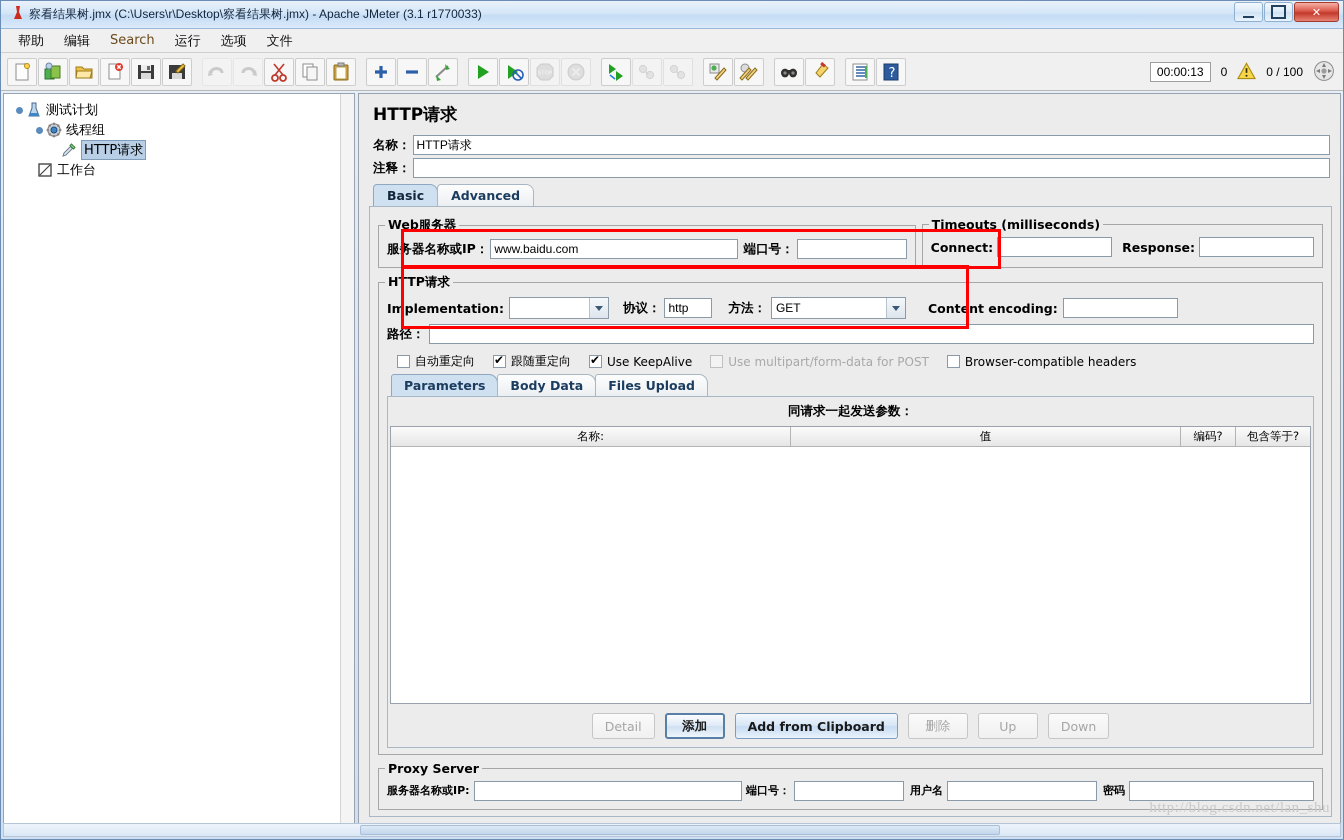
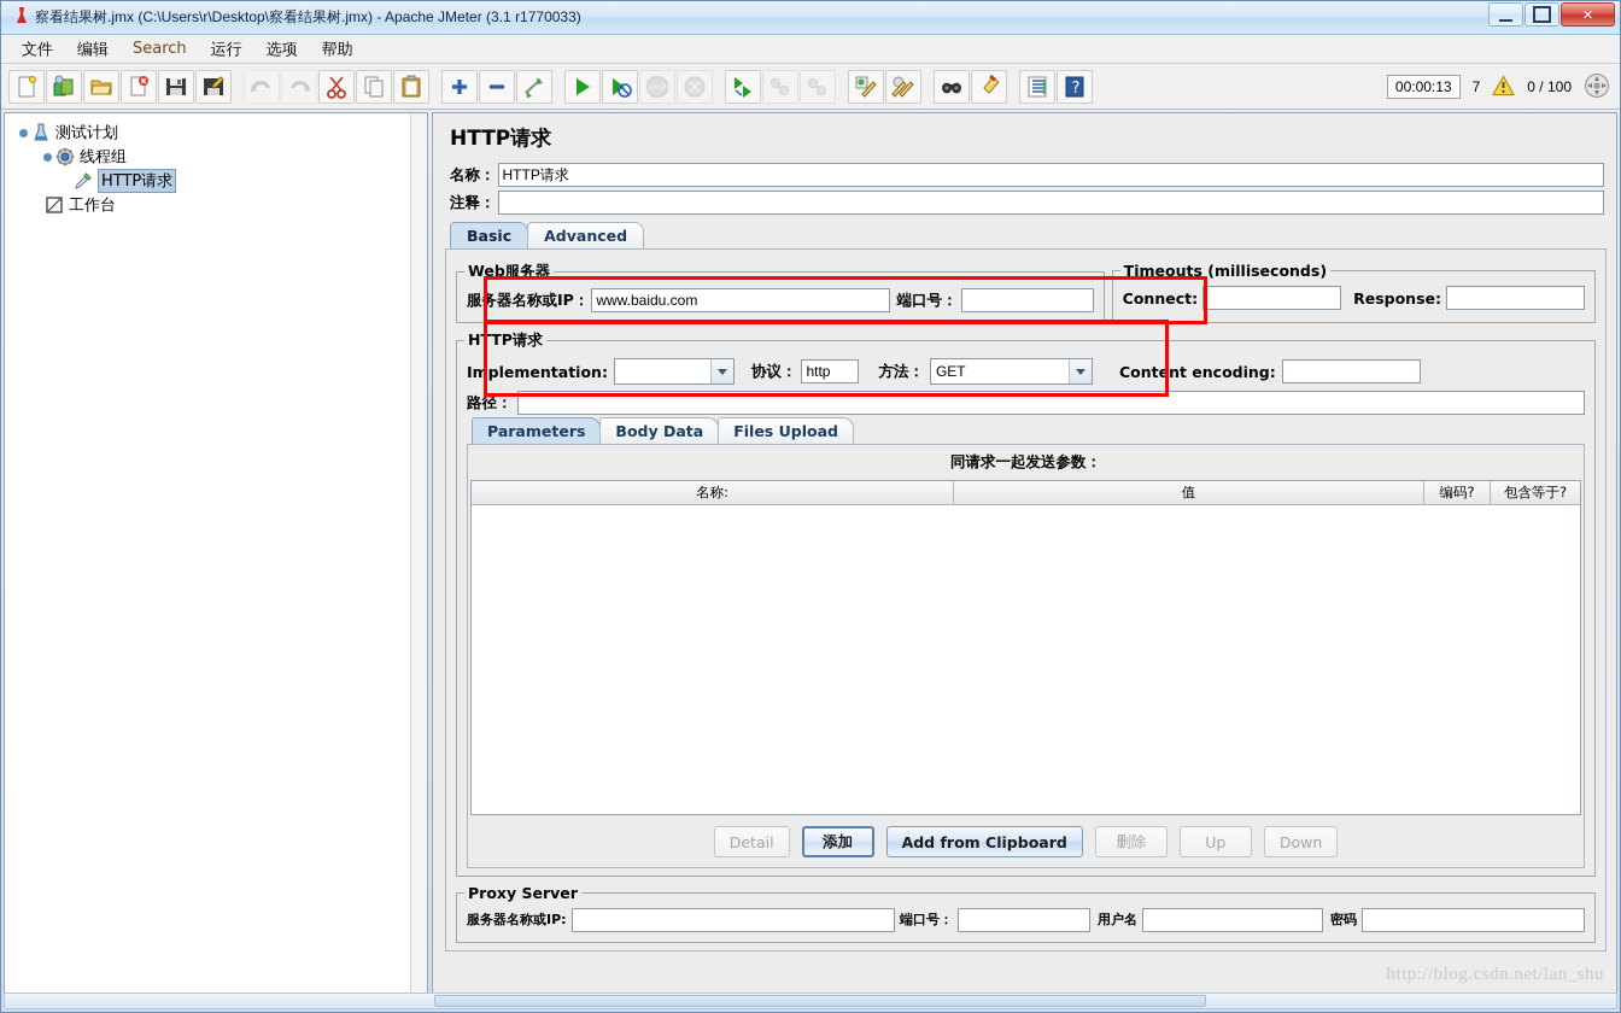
  察看结果树.jmx (C:\Users\r\Desktop\察看结果树.jmx) - Apache JMeter (3.1 r1770033)
  ✕
- 帮助
+ 文件
  编辑
  Search
  运行
  选项
- 文件
+ 帮助
  ?
  00:00:13
- 0
+ 7
  0 / 100
  测试计划
  线程组
  HTTP请求
  工作台
  HTTP请求
  名称：
  HTTP请求
  注释：
  Basic
  Advanced
  Web服务器
  服务器名称或IP：
  www.baidu.com
  端口号：
  Timeouts (milliseconds)
  Connect:
  Response:
  HTTP请求
  Implementation:
  协议：
  http
  方法：
  GET
  Content encoding:
  路径：
- 自动重定向
- 跟随重定向
- Use KeepAlive
- Use multipart/form-data for POST
- Browser-compatible headers
  Parameters
  Body Data
  Files Upload
  同请求一起发送参数：
  名称:
  值
  编码?
  包含等于?
  Detail
  添加
  Add from Clipboard
  删除
  Up
  Down
  Proxy Server
  服务器名称或IP:
  端口号：
  用户名
  密码
  http://blog.csdn.net/lan_shu
